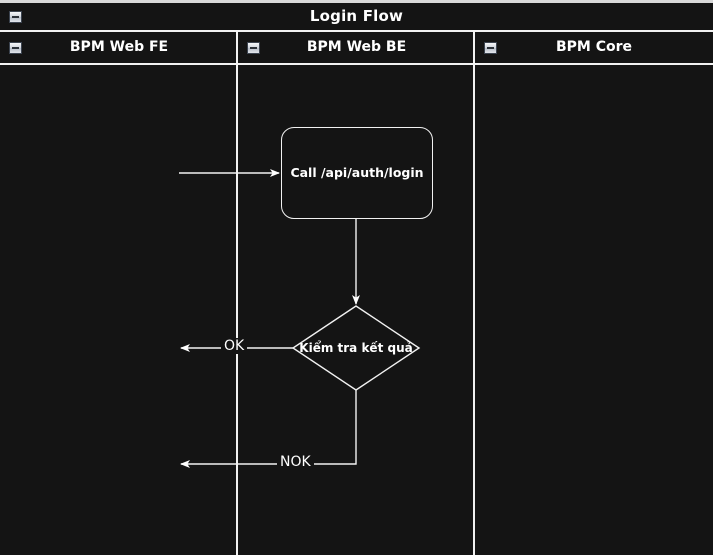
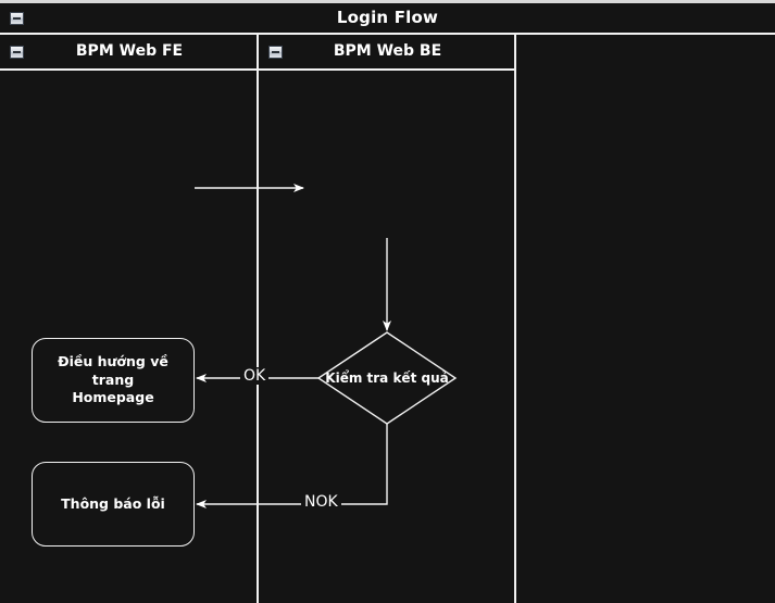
  Login Flow
  BPM Web FE
  BPM Web BE
- BPM Core
- Call /api/auth/login
  Kiểm tra kết quả
+ Điều hướng về trang
+ Homepage
+ Thông báo lỗi
  OK
  NOK
